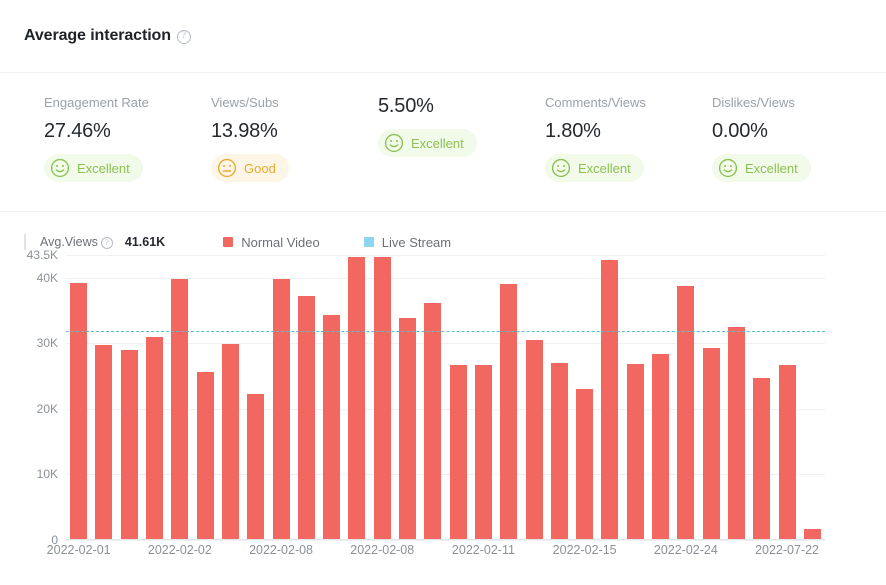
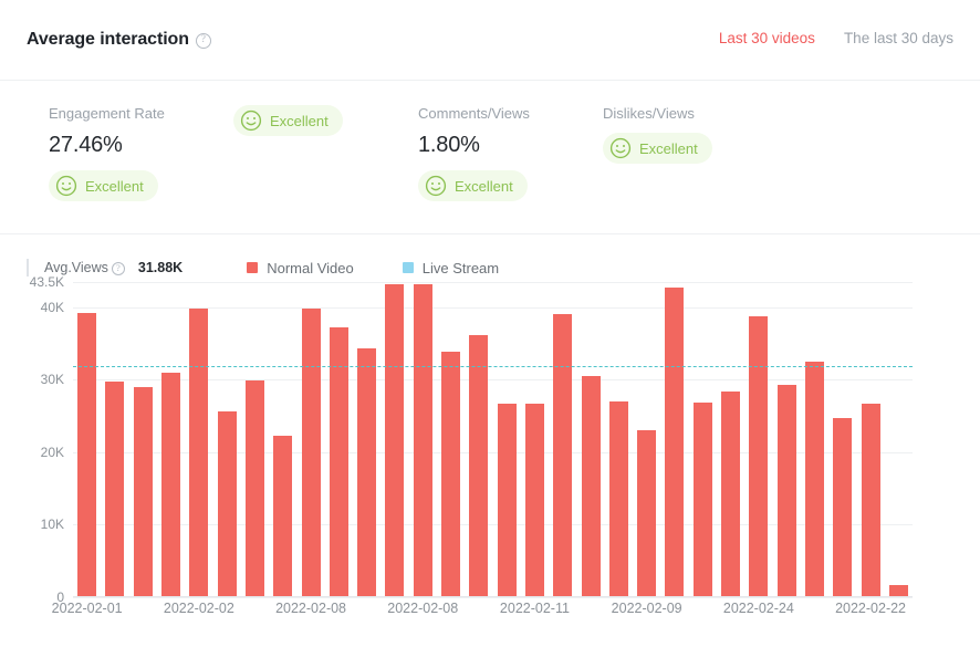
  Average interaction
  ?
+ Last 30 videos
+ The last 30 days
  Engagement Rate
  27.46%
  Excellent
- Views/Subs
- 13.98%
- Good
- 5.50%
  Excellent
  Comments/Views
  1.80%
  Excellent
  Dislikes/Views
- 0.00%
  Excellent
  Avg.Views
  ?
- 41.61K
+ 31.88K
  Normal Video
  Live Stream
  43.5K
  40K
  30K
  20K
  10K
  0
  2022-02-01
  2022-02-02
  2022-02-08
  2022-02-08
  2022-02-11
- 2022-02-15
+ 2022-02-09
  2022-02-24
- 2022-07-22
+ 2022-02-22
